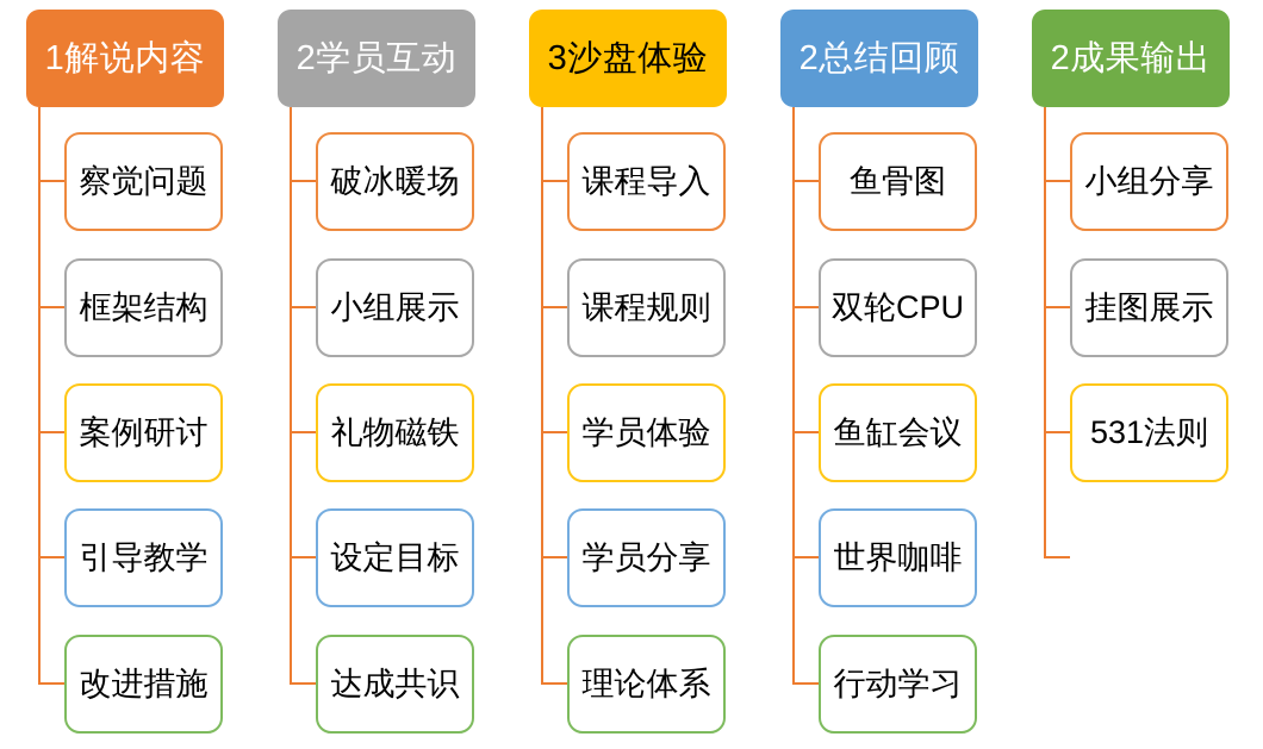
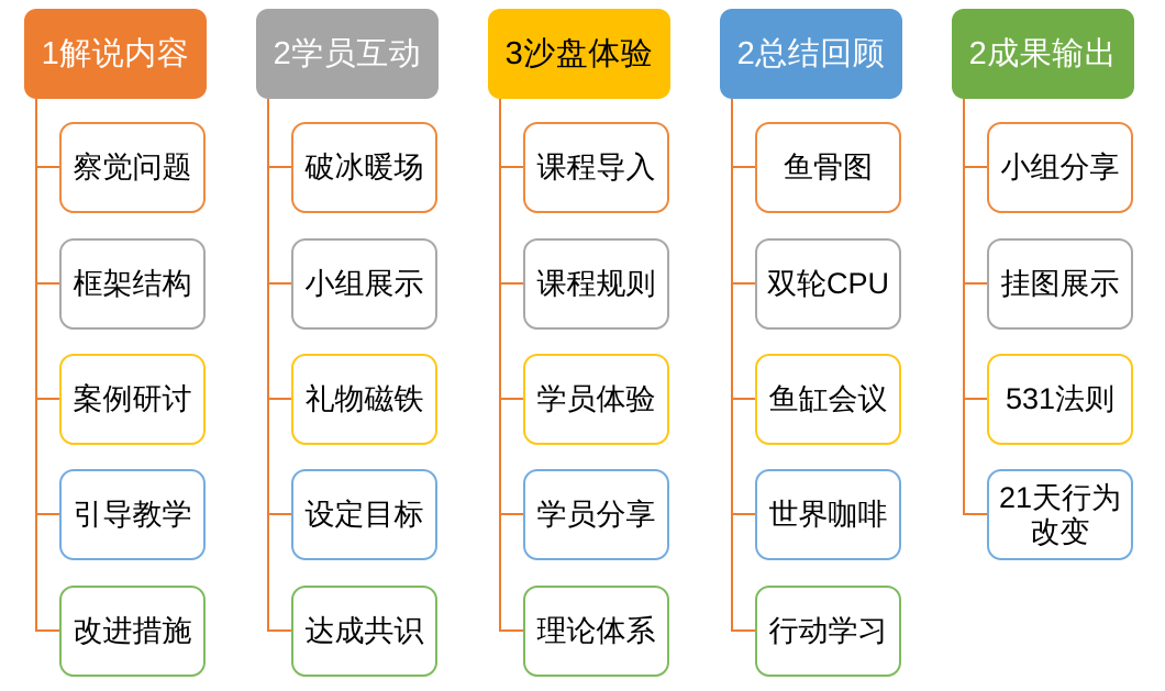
  1解说内容
  察觉问题
  框架结构
  案例研讨
  引导教学
  改进措施
  2学员互动
  破冰暖场
  小组展示
  礼物磁铁
  设定目标
  达成共识
  3沙盘体验
  课程导入
  课程规则
  学员体验
  学员分享
  理论体系
  2总结回顾
  鱼骨图
  双轮CPU
  鱼缸会议
  世界咖啡
  行动学习
  2成果输出
  小组分享
  挂图展示
  531法则
+ 21天行为
+ 改变
